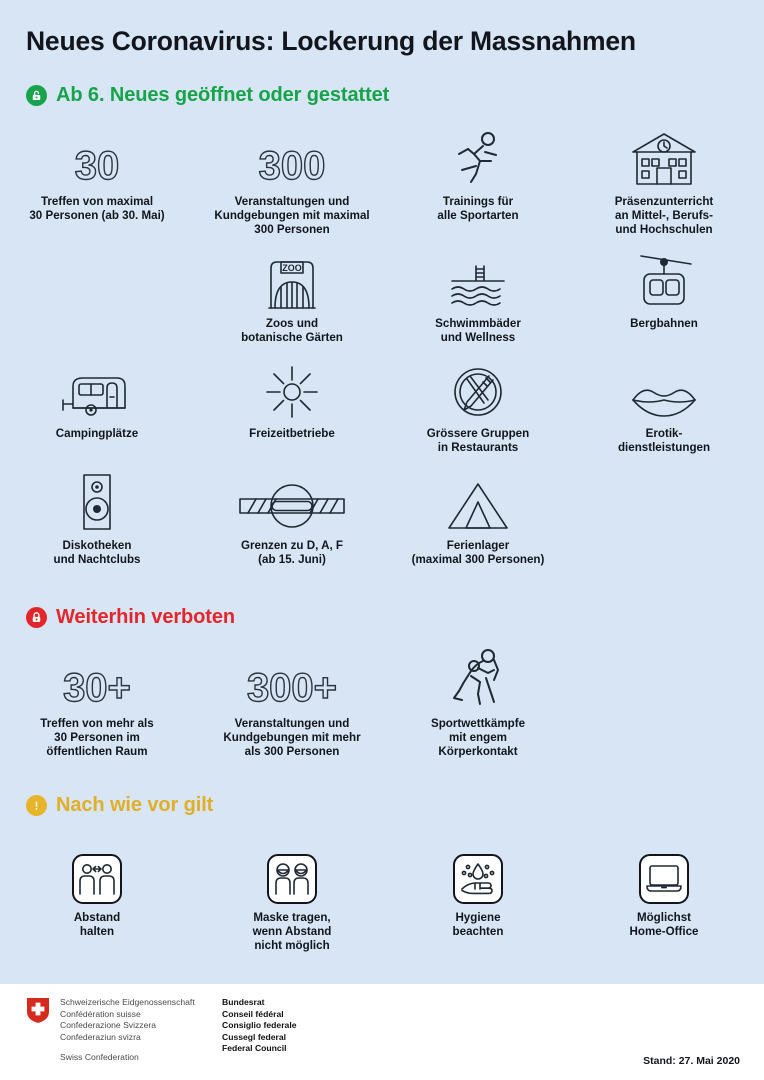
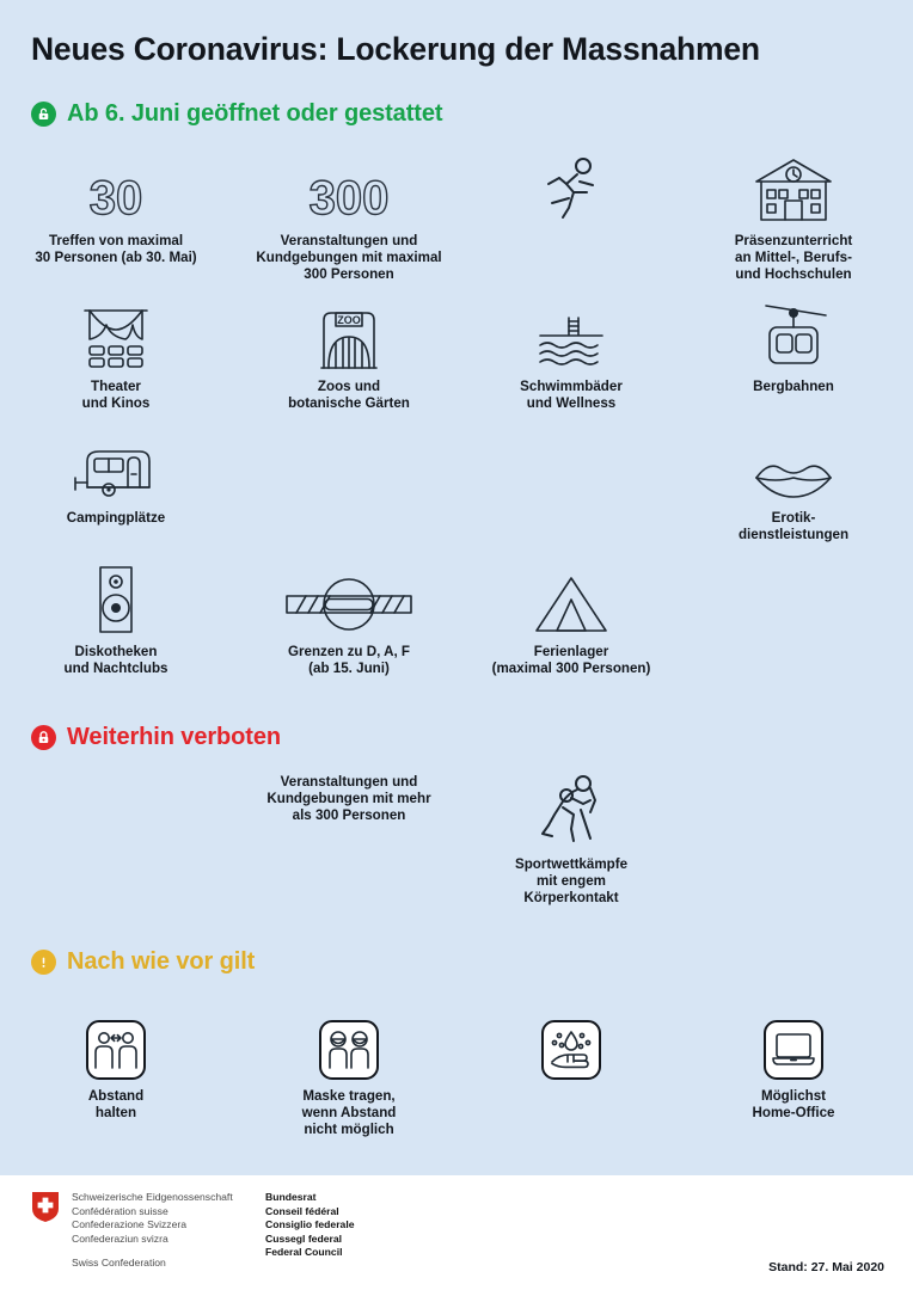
  Neues Coronavirus: Lockerung der Massnahmen
- Ab 6. Neues geöffnet oder gestattet
+ Ab 6. Juni geöffnet oder gestattet
  30
  Treffen von maximal
  30 Personen (ab 30. Mai)
  300
  Veranstaltungen und
  Kundgebungen mit maximal
  300 Personen
- Trainings für
- alle Sportarten
  Präsenzunterricht
  an Mittel-, Berufs-
  und Hochschulen
+ Theater
+ und Kinos
  ZOO
  Zoos und
  botanische Gärten
  Schwimmbäder
  und Wellness
  Bergbahnen
  Campingplätze
- Freizeitbetriebe
- Grössere Gruppen
- in Restaurants
  Erotik-
  dienstleistungen
  Diskotheken
  und Nachtclubs
  Grenzen zu D, A, F
  (ab 15. Juni)
  Ferienlager
  (maximal 300 Personen)
  Weiterhin verboten
- 30+
- Treffen von mehr als
- 30 Personen im
- öffentlichen Raum
- 300+
  Veranstaltungen und
  Kundgebungen mit mehr
  als 300 Personen
  Sportwettkämpfe
  mit engem
  Körperkontakt
  Nach wie vor gilt
  Abstand
  halten
  Maske tragen,
  wenn Abstand
  nicht möglich
- Hygiene
- beachten
  Möglichst
  Home-Office
  Schweizerische Eidgenossenschaft
  Confédération suisse
  Confederazione Svizzera
  Confederaziun svizra
  Swiss Confederation
  Bundesrat
  Conseil fédéral
  Consiglio federale
  Cussegl federal
  Federal Council
  Stand: 27. Mai 2020
